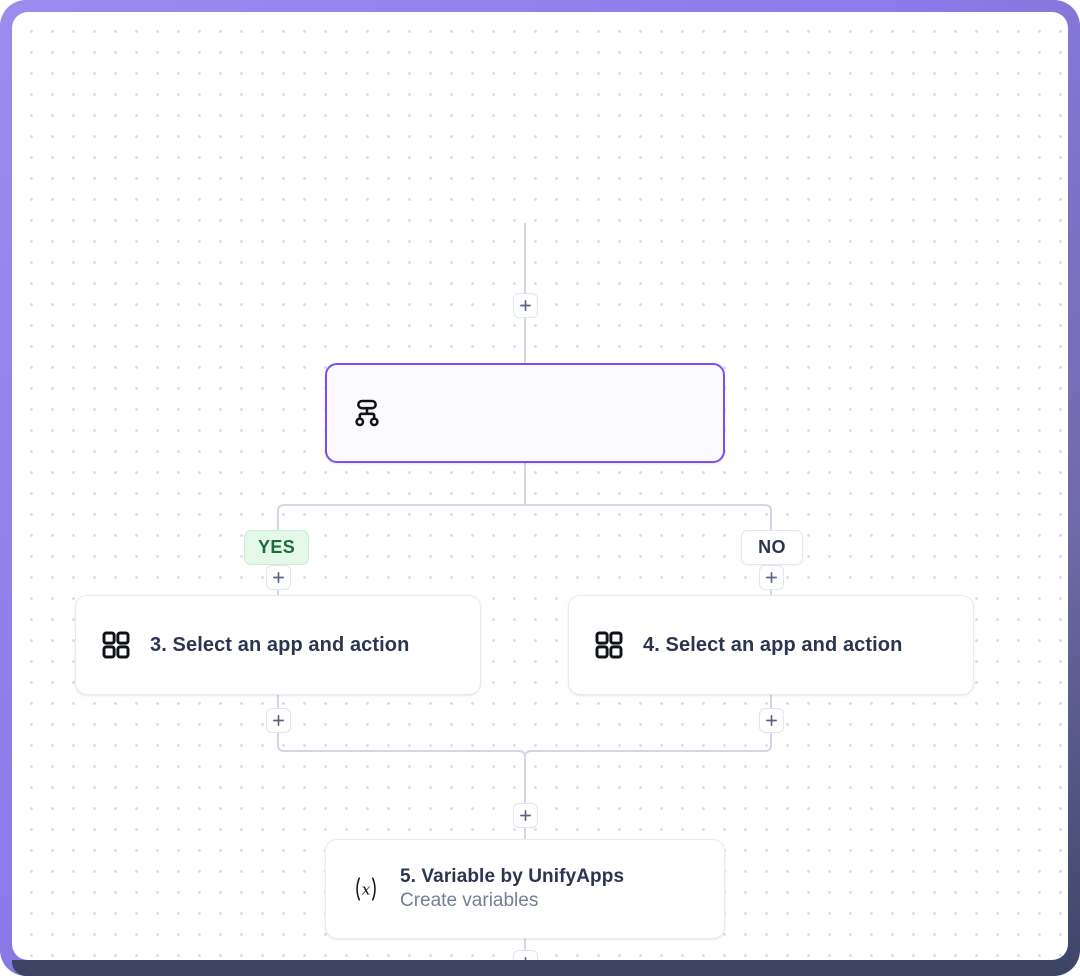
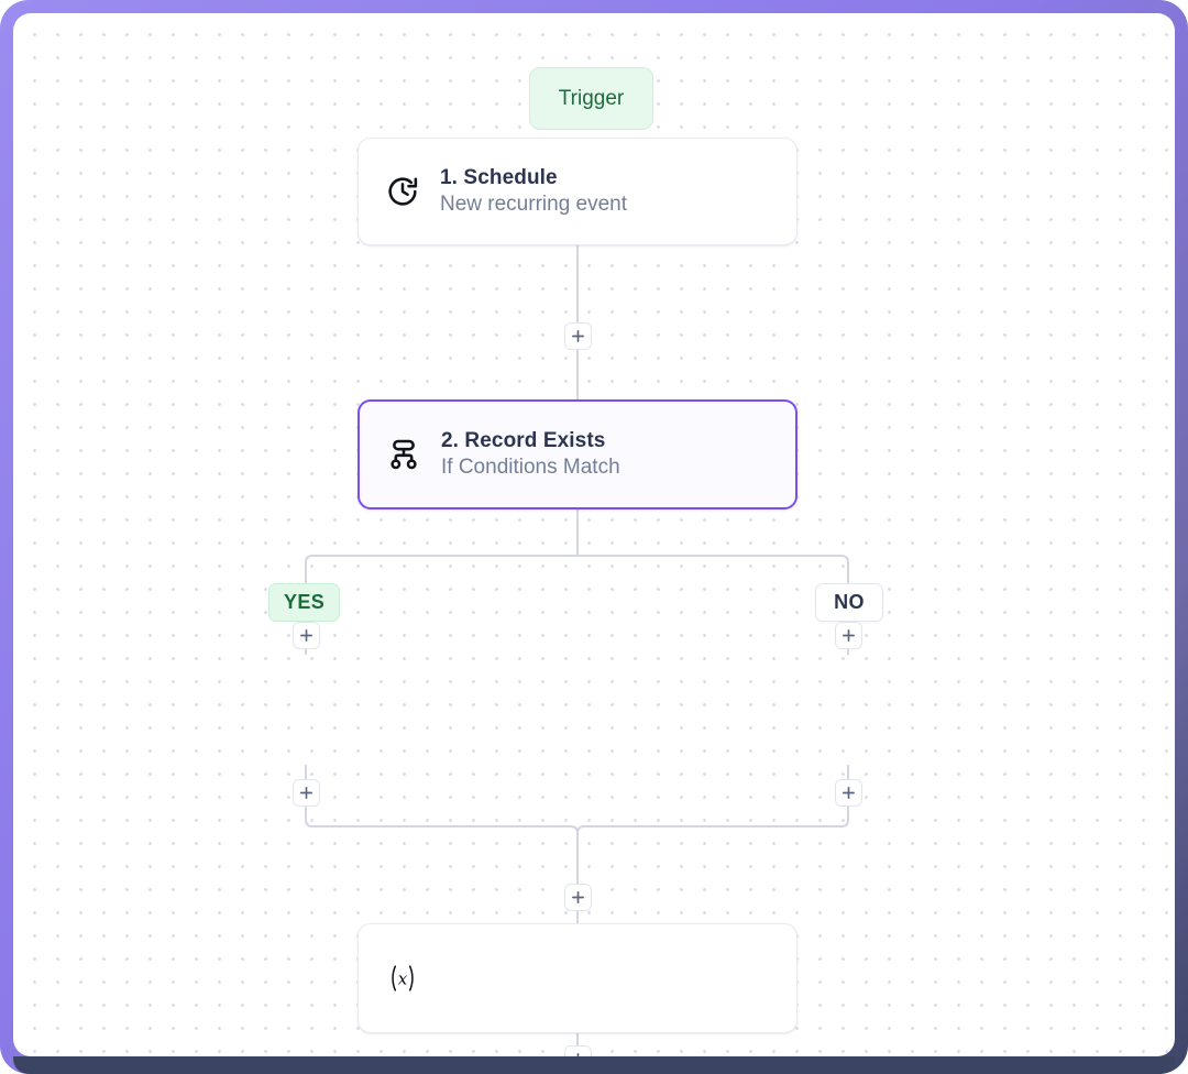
+ Trigger
+ 1. Schedule
+ New recurring event
+ 2. Record Exists
+ If Conditions Match
  YES
  NO
- 3. Select an app and action
- 4. Select an app and action
  x
- 5. Variable by UnifyApps
- Create variables
